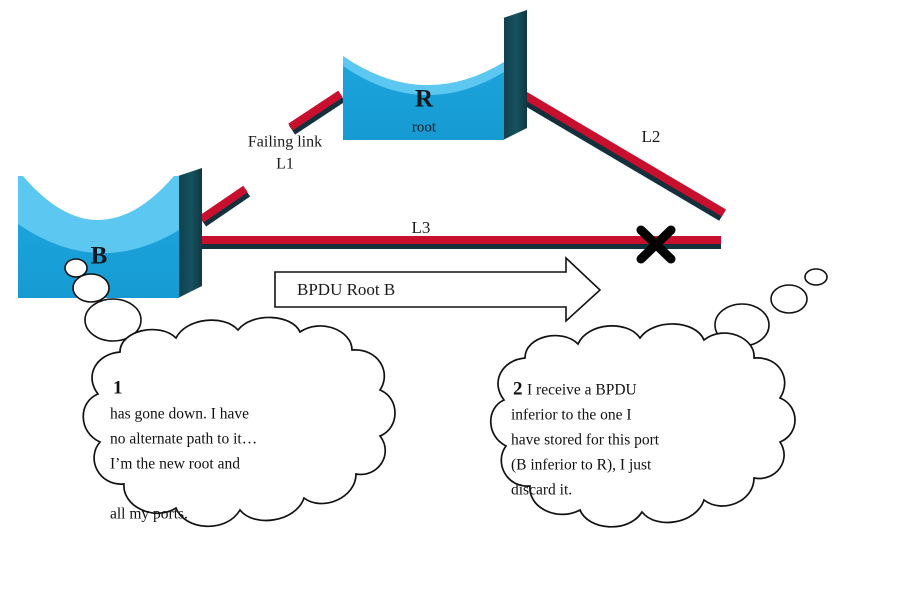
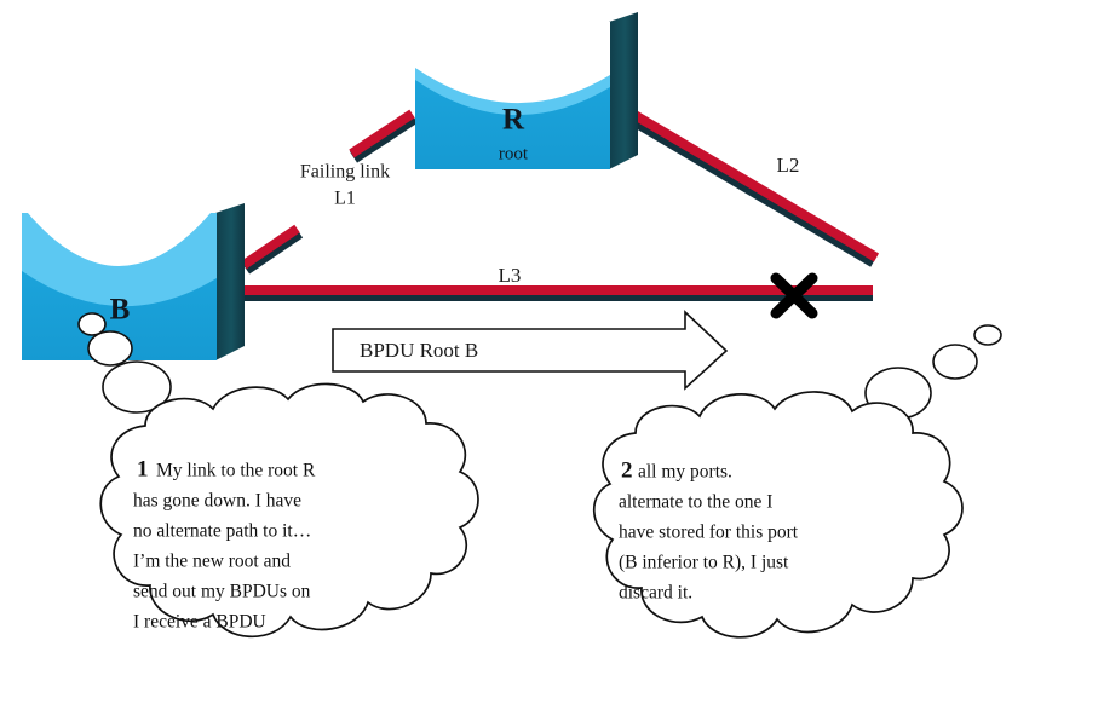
  R
  root
  B
  Failing link
  L1
  L2
  L3
  BPDU Root B
  1
+ My link to the root R
  has gone down. I have
  no alternate path to it…
  I’m the new root and
+ send out my BPDUs on
- all my ports.
+ I receive a BPDU
  2
- I receive a BPDU
+ all my ports.
- inferior to the one I
+ alternate to the one I
  have stored for this port
  (B inferior to R), I just
  discard it.
